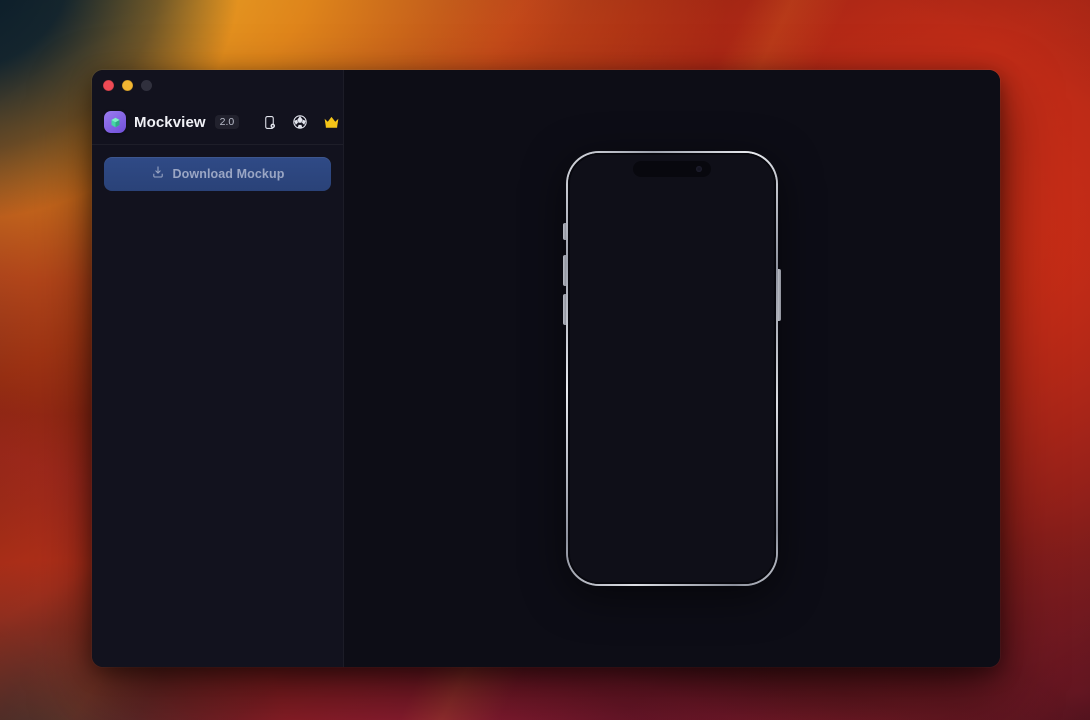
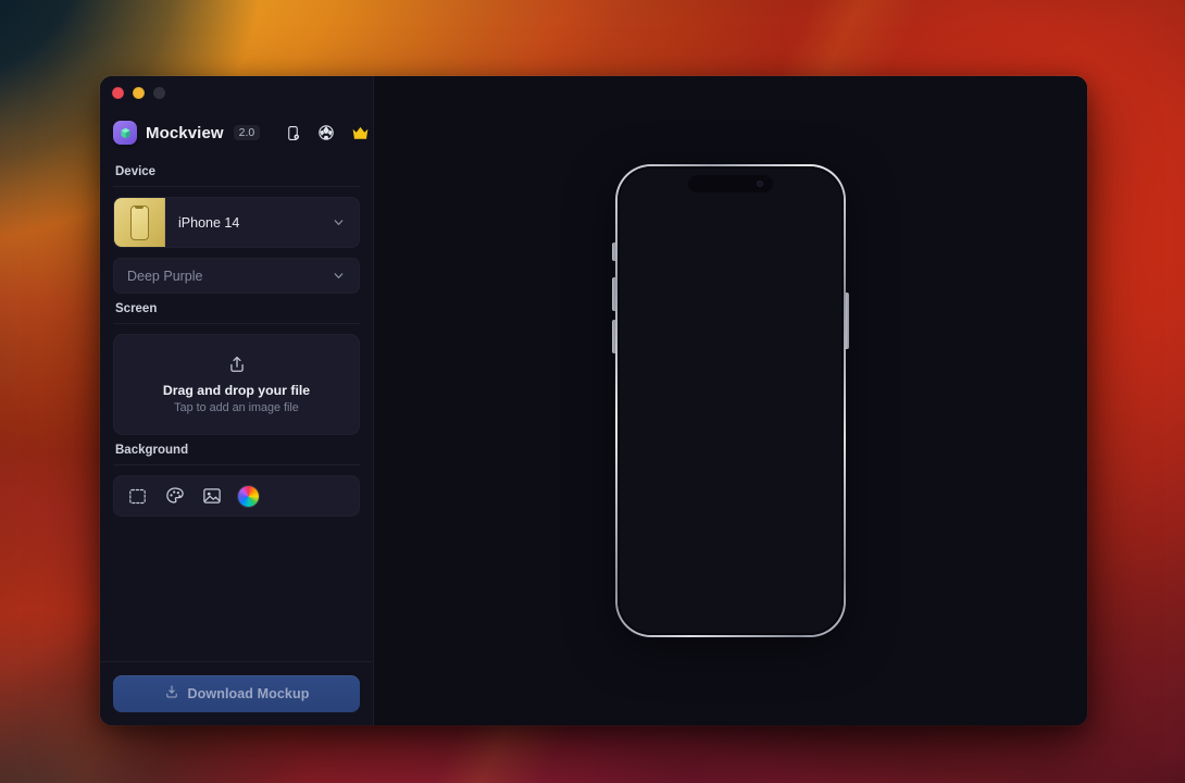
  Mockview
  2.0
+ Device
+ iPhone 14
+ Deep Purple
+ Screen
+ Drag and drop your file
+ Tap to add an image file
+ Background
  Download Mockup
